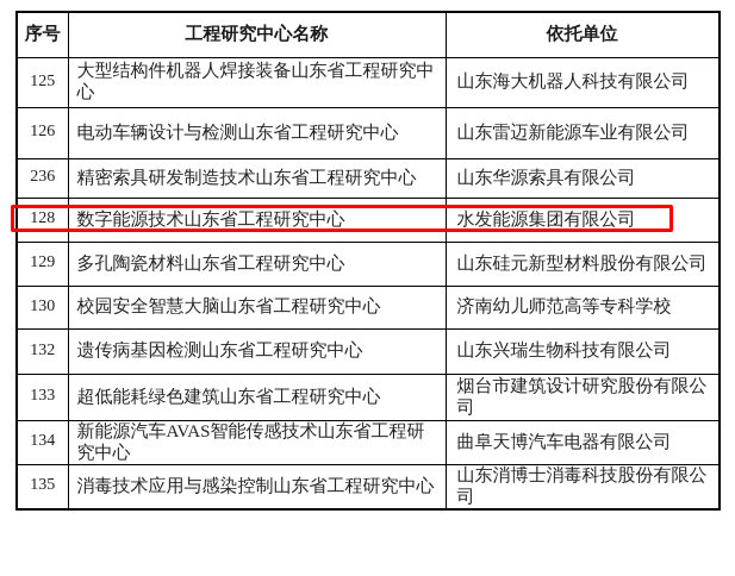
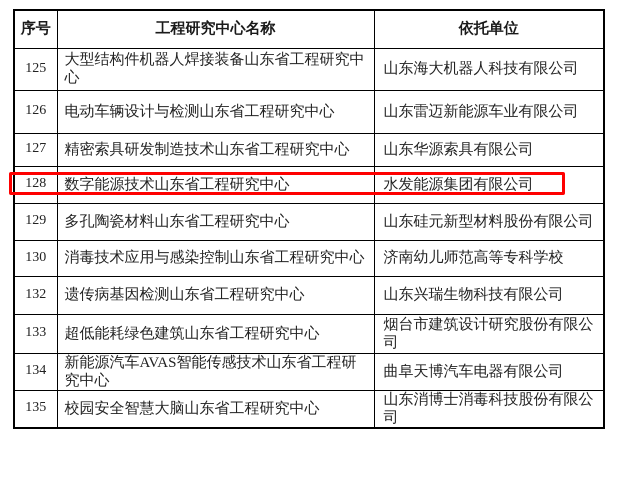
  序号	工程研究中心名称	依托单位
  125	大型结构件机器人焊接装备山东省工程研究中心	山东海大机器人科技有限公司
  126	电动车辆设计与检测山东省工程研究中心	山东雷迈新能源车业有限公司
- 236	精密索具研发制造技术山东省工程研究中心	山东华源索具有限公司
+ 127	精密索具研发制造技术山东省工程研究中心	山东华源索具有限公司
  128	数字能源技术山东省工程研究中心	水发能源集团有限公司
  129	多孔陶瓷材料山东省工程研究中心	山东硅元新型材料股份有限公司
- 130	校园安全智慧大脑山东省工程研究中心	济南幼儿师范高等专科学校
+ 130	消毒技术应用与感染控制山东省工程研究中心	济南幼儿师范高等专科学校
  132	遗传病基因检测山东省工程研究中心	山东兴瑞生物科技有限公司
  133	超低能耗绿色建筑山东省工程研究中心	烟台市建筑设计研究股份有限公司
  134	新能源汽车AVAS智能传感技术山东省工程研究中心	曲阜天博汽车电器有限公司
- 135	消毒技术应用与感染控制山东省工程研究中心	山东消博士消毒科技股份有限公司
+ 135	校园安全智慧大脑山东省工程研究中心	山东消博士消毒科技股份有限公司
